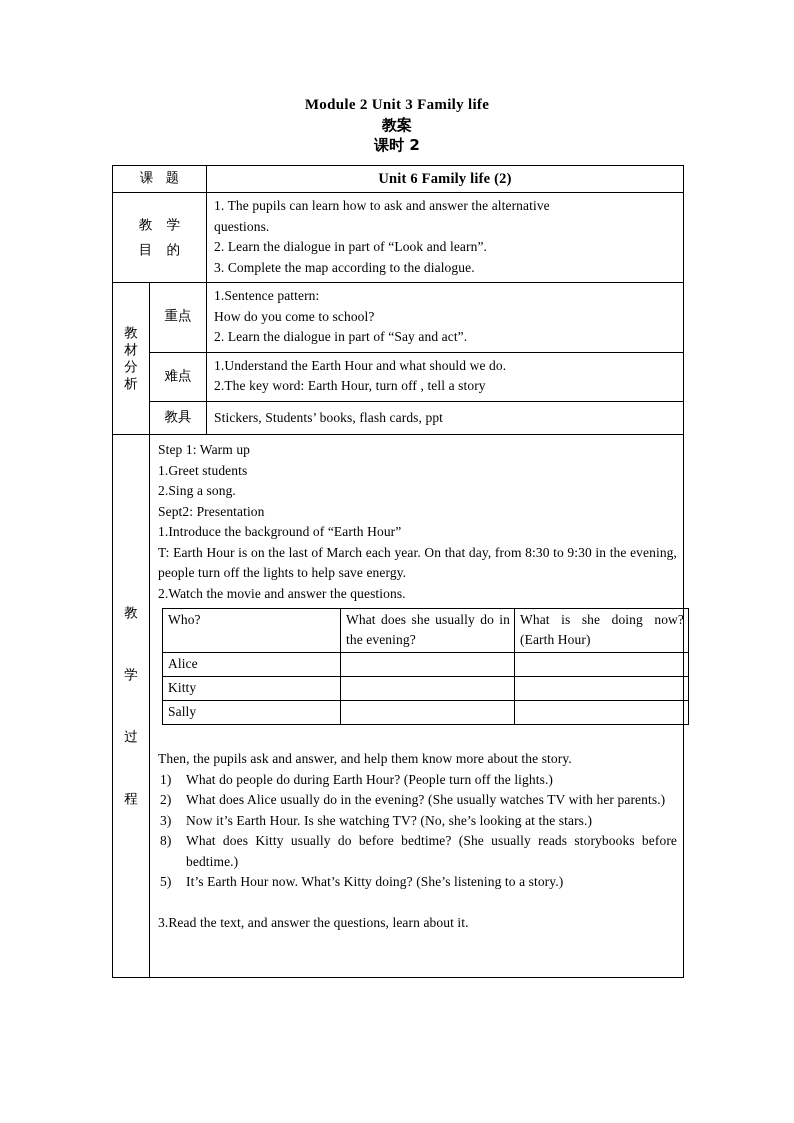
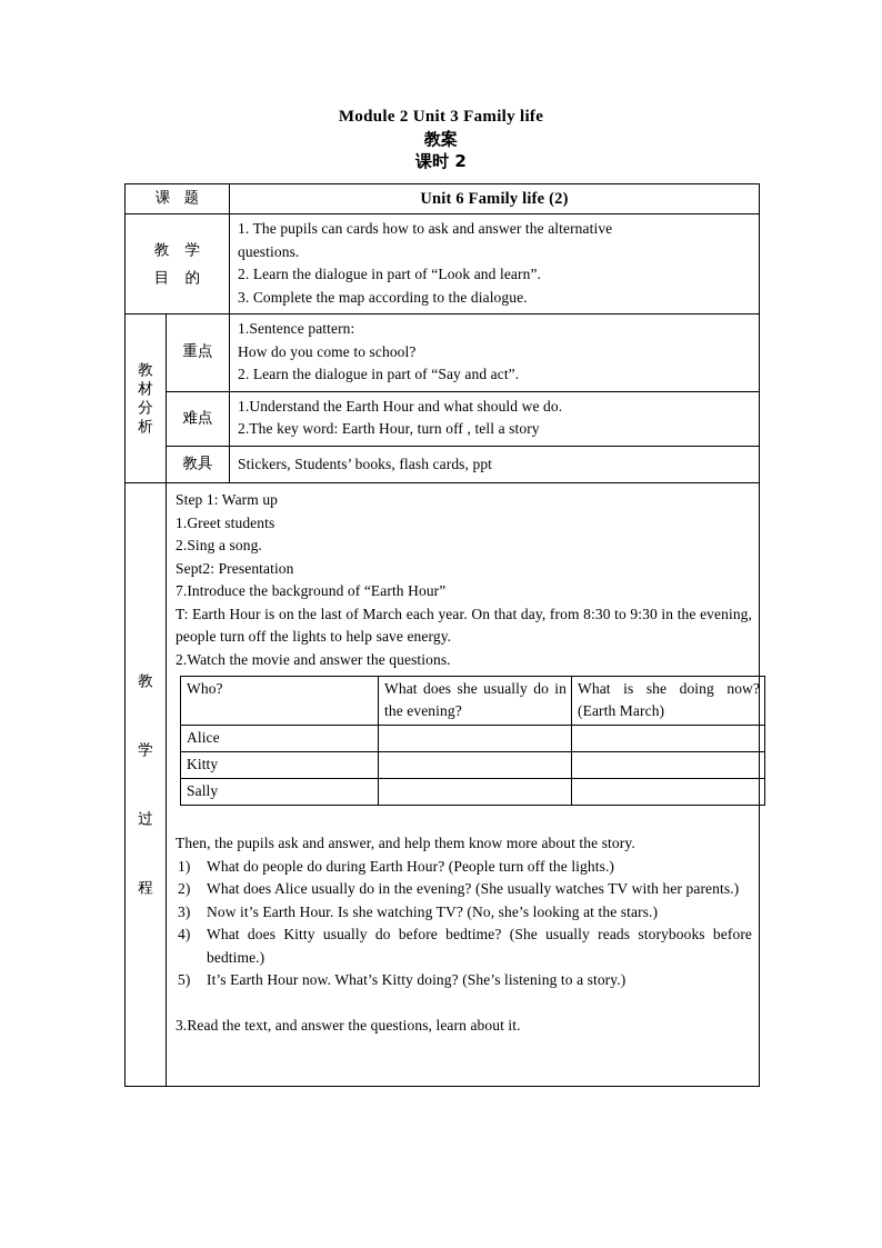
  Module 2 Unit 3 Family life
  教案
  课时 2
  课 题	Unit 6 Family life (2)
- 教 学 目 的	1. The pupils can learn how to ask and answer the alternative questions. 2. Learn the dialogue in part of “Look and learn”. 3. Complete the map according to the dialogue.
+ 教 学 目 的	1. The pupils can cards how to ask and answer the alternative questions. 2. Learn the dialogue in part of “Look and learn”. 3. Complete the map according to the dialogue.
  教 材 分 析	重点	1.Sentence pattern: How do you come to school? 2. Learn the dialogue in part of “Say and act”.
  难点	1.Understand the Earth Hour and what should we do. 2.The key word: Earth Hour, turn off , tell a story
  教具	Stickers, Students’ books, flash cards, ppt
- 教 学 过 程	Step 1: Warm up 1.Greet students 2.Sing a song. Sept2: Presentation 1.Introduce the background of “Earth Hour” T: Earth Hour is on the last of March each year. On that day, from 8:30 to 9:30 in the evening, people turn off the lights to help save energy. 2.Watch the movie and answer the questions.
+ 教 学 过 程	Step 1: Warm up 1.Greet students 2.Sing a song. Sept2: Presentation 7.Introduce the background of “Earth Hour” T: Earth Hour is on the last of March each year. On that day, from 8:30 to 9:30 in the evening, people turn off the lights to help save energy. 2.Watch the movie and answer the questions.
- Who?	What does she usually do in the evening?	What is she doing now?(Earth Hour)
+ Who?	What does she usually do in the evening?	What is she doing now?(Earth March)
  Alice
  Kitty
  Sally
- 	Then, the pupils ask and answer, and help them know more about the story. 1) What do people do during Earth Hour? (People turn off the lights.) 2) What does Alice usually do in the evening? (She usually watches TV with her parents.) 3) Now it’s Earth Hour. Is she watching TV? (No, she’s looking at the stars.) 8) What does Kitty usually do before bedtime? (She usually reads storybooks before bedtime.) 5) It’s Earth Hour now. What’s Kitty doing? (She’s listening to a story.) 3.Read the text, and answer the questions, learn about it.
+ 	Then, the pupils ask and answer, and help them know more about the story. 1) What do people do during Earth Hour? (People turn off the lights.) 2) What does Alice usually do in the evening? (She usually watches TV with her parents.) 3) Now it’s Earth Hour. Is she watching TV? (No, she’s looking at the stars.) 4) What does Kitty usually do before bedtime? (She usually reads storybooks before bedtime.) 5) It’s Earth Hour now. What’s Kitty doing? (She’s listening to a story.) 3.Read the text, and answer the questions, learn about it.
